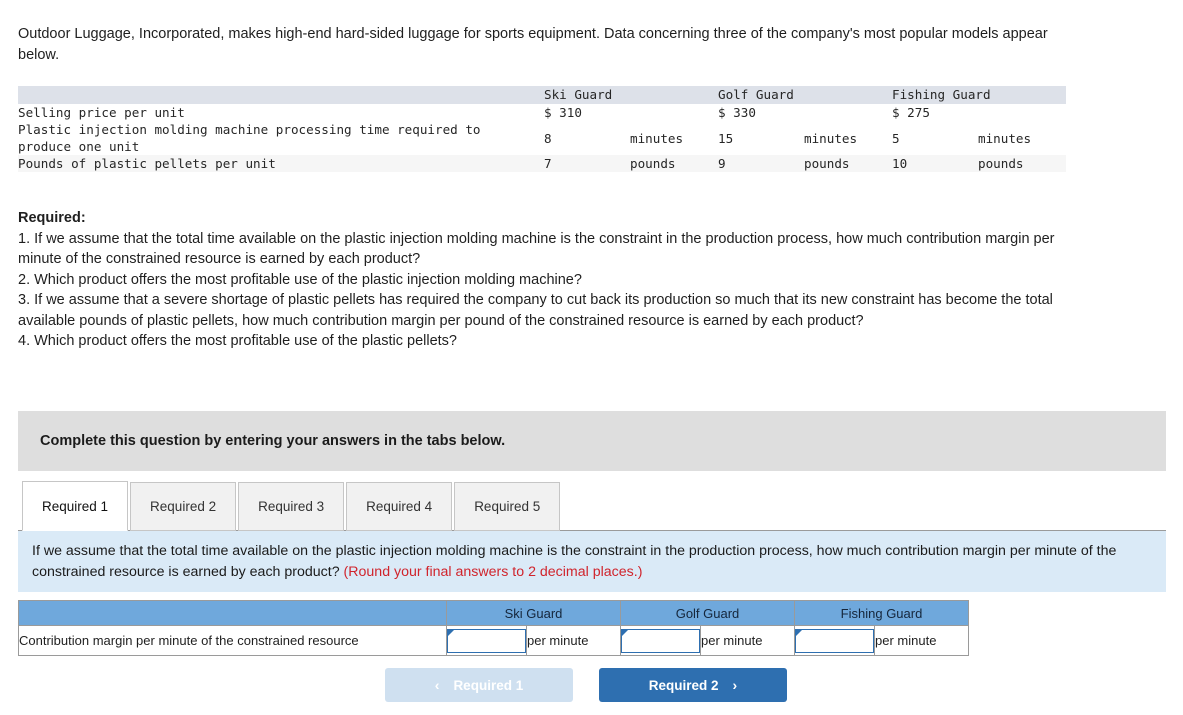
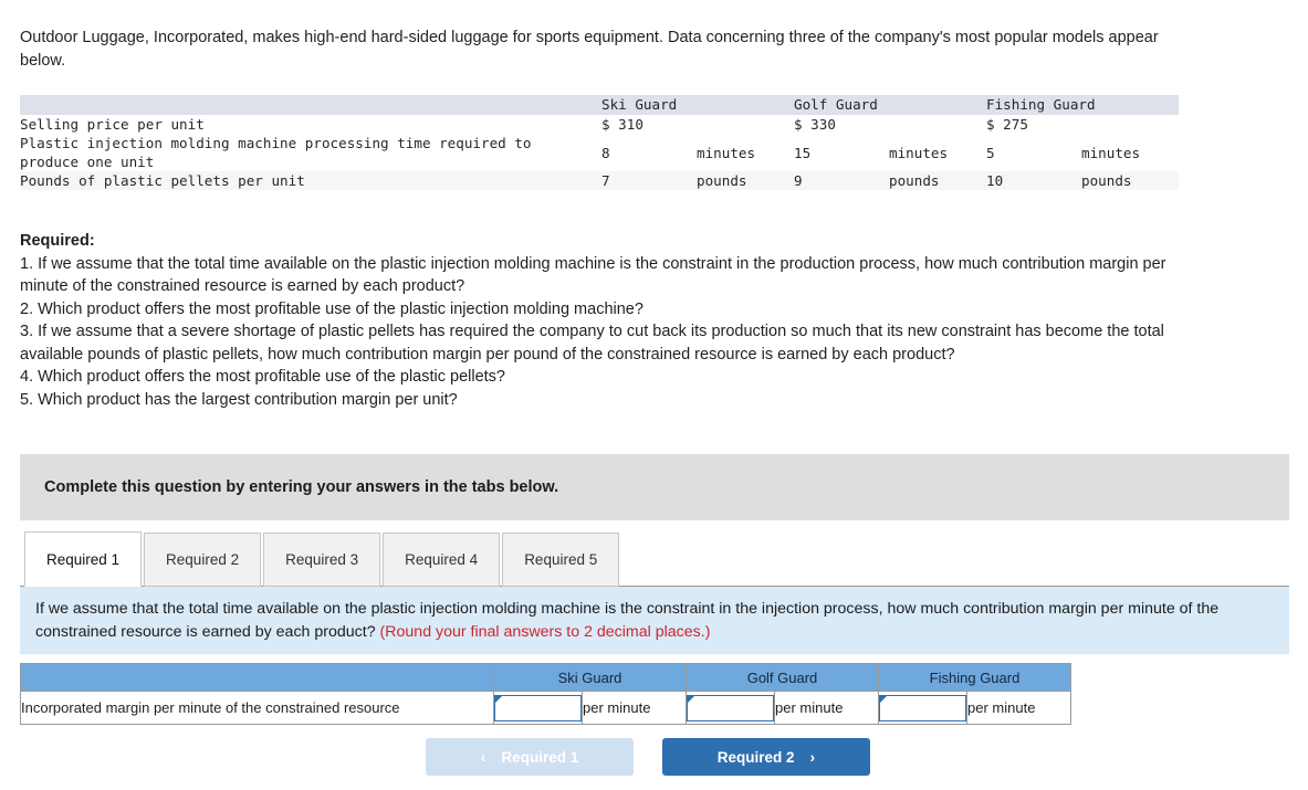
  Outdoor Luggage, Incorporated, makes high-end hard-sided luggage for sports equipment. Data concerning three of the company's most popular models appear below.
  		Ski Guard	Golf Guard	Fishing Guard
  Selling price per unit		$ 310		$ 330		$ 275
  Plastic injection molding machine processing time required to produce one unit		8	minutes	15	minutes	5	minutes
  Pounds of plastic pellets per unit		7	pounds	9	pounds	10	pounds
  Required:
  1. If we assume that the total time available on the plastic injection molding machine is the constraint in the production process, how much contribution margin per minute of the constrained resource is earned by each product?
  2. Which product offers the most profitable use of the plastic injection molding machine?
  3. If we assume that a severe shortage of plastic pellets has required the company to cut back its production so much that its new constraint has become the total available pounds of plastic pellets, how much contribution margin per pound of the constrained resource is earned by each product?
  4. Which product offers the most profitable use of the plastic pellets?
+ 5. Which product has the largest contribution margin per unit?
  Complete this question by entering your answers in the tabs below.
  Required 1
  Required 2
  Required 3
  Required 4
  Required 5
- If we assume that the total time available on the plastic injection molding machine is the constraint in the production process, how much contribution margin per minute of the constrained resource is earned by each product? (Round your final answers to 2 decimal places.)
+ If we assume that the total time available on the plastic injection molding machine is the constraint in the injection process, how much contribution margin per minute of the constrained resource is earned by each product? (Round your final answers to 2 decimal places.)
  	Ski Guard	Golf Guard	Fishing Guard
- Contribution margin per minute of the constrained resource		per minute		per minute		per minute
+ Incorporated margin per minute of the constrained resource		per minute		per minute		per minute
  ‹
  Required 1
  Required 2
  ›
